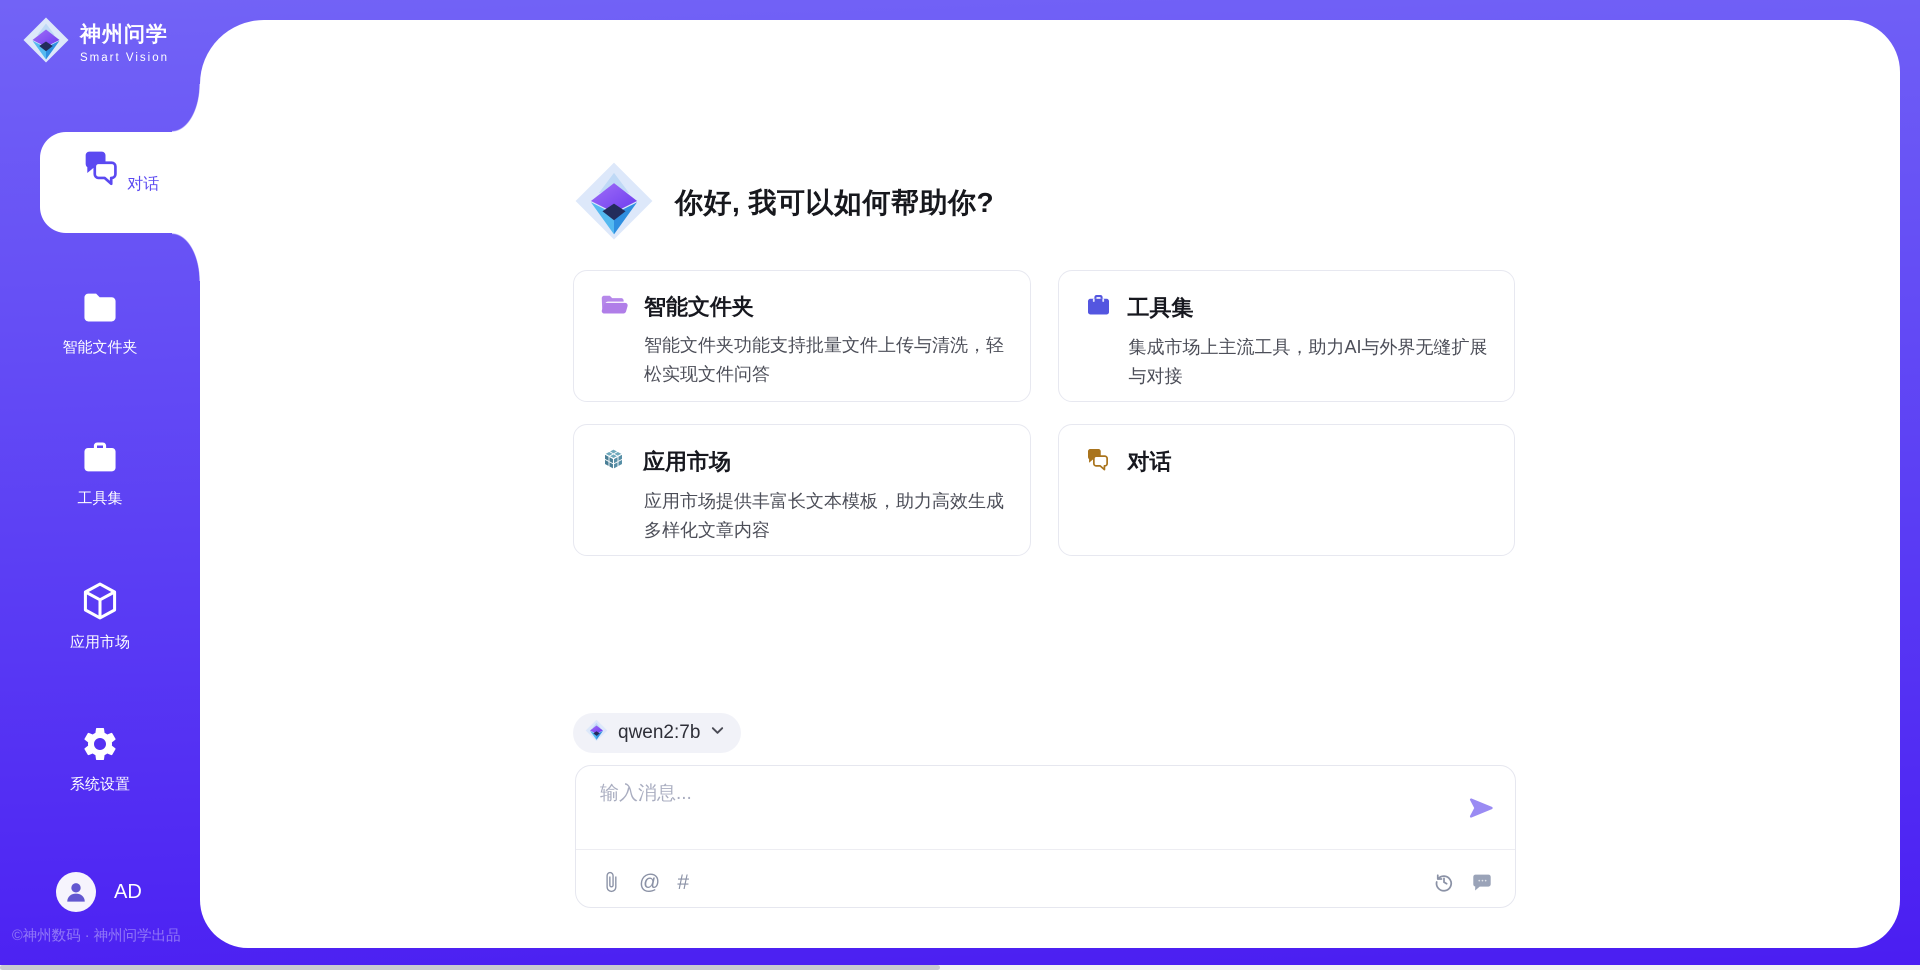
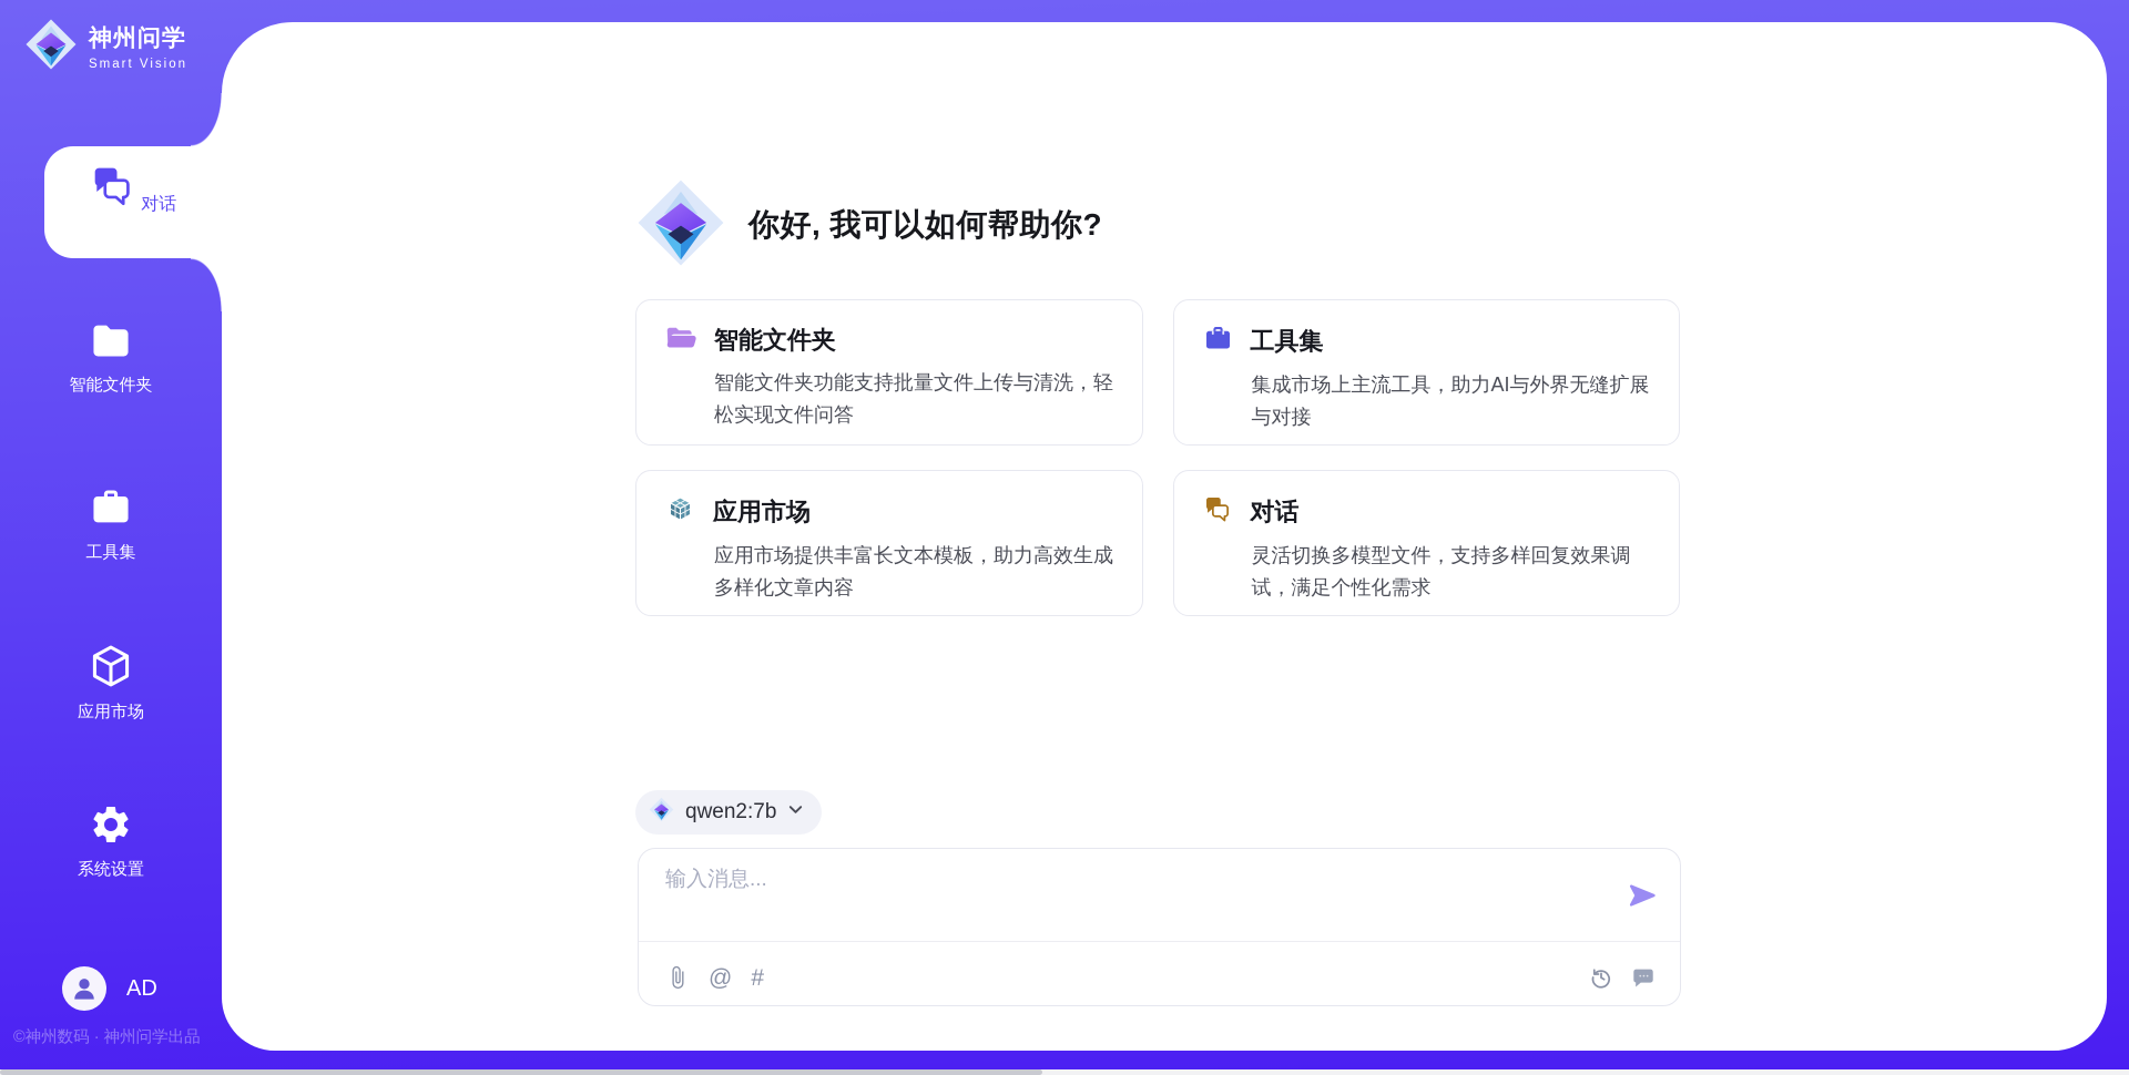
  神州问学
  Smart Vision
  对话
  智能文件夹
  工具集
  应用市场
  系统设置
  AD
  ©神州数码 · 神州问学出品
  你好, 我可以如何帮助你?
  智能文件夹
  智能文件夹功能支持批量文件上传与清洗，轻松实现文件问答
  工具集
  集成市场上主流工具，助力AI与外界无缝扩展与对接
  应用市场
  应用市场提供丰富长文本模板，助力高效生成多样化文章内容
  对话
+ 灵活切换多模型文件，支持多样回复效果调试，满足个性化需求
  qwen2:7b
  输入消息...
  @
  #
